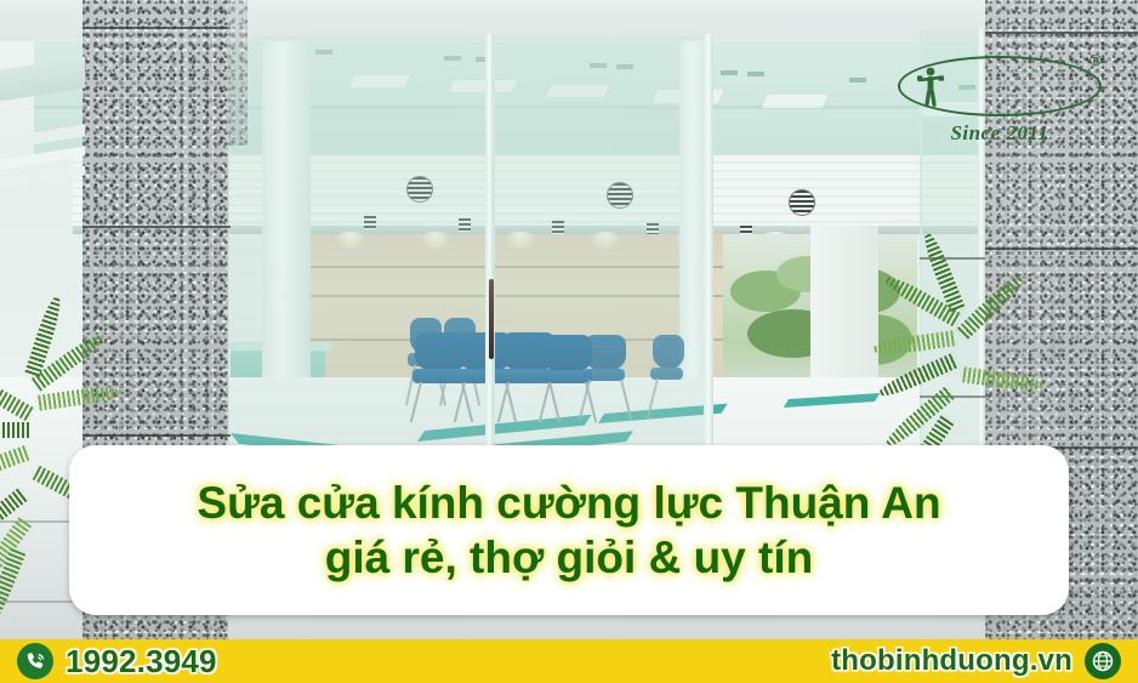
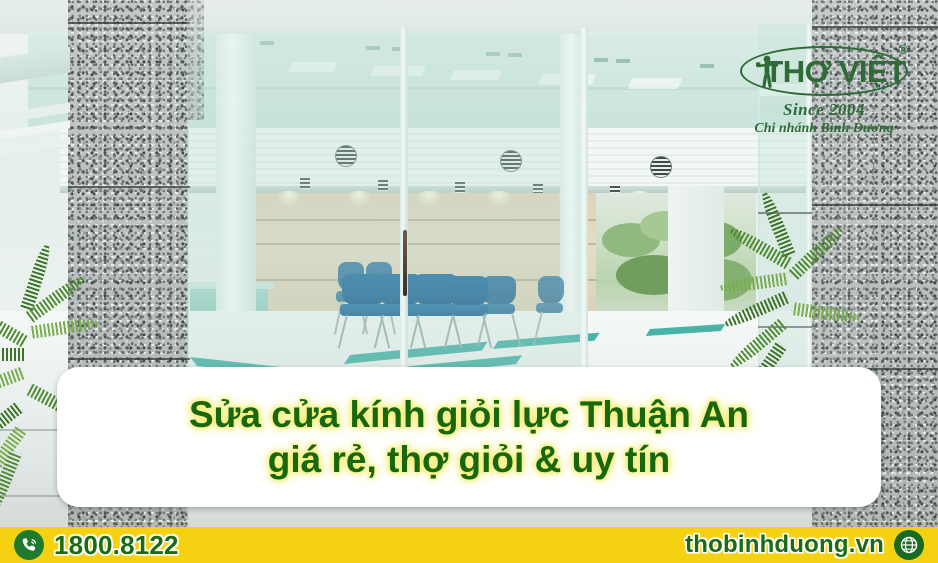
+ THỢ VIỆT
  ®
- Since 2011
+ Since 2004
+ Chi nhánh Bình Dương
- Sửa cửa kính cường lực Thuận An
+ Sửa cửa kính giỏi lực Thuận An
  giá rẻ, thợ giỏi & uy tín
- 1992.3949
+ 1800.8122
  thobinhduong.vn
